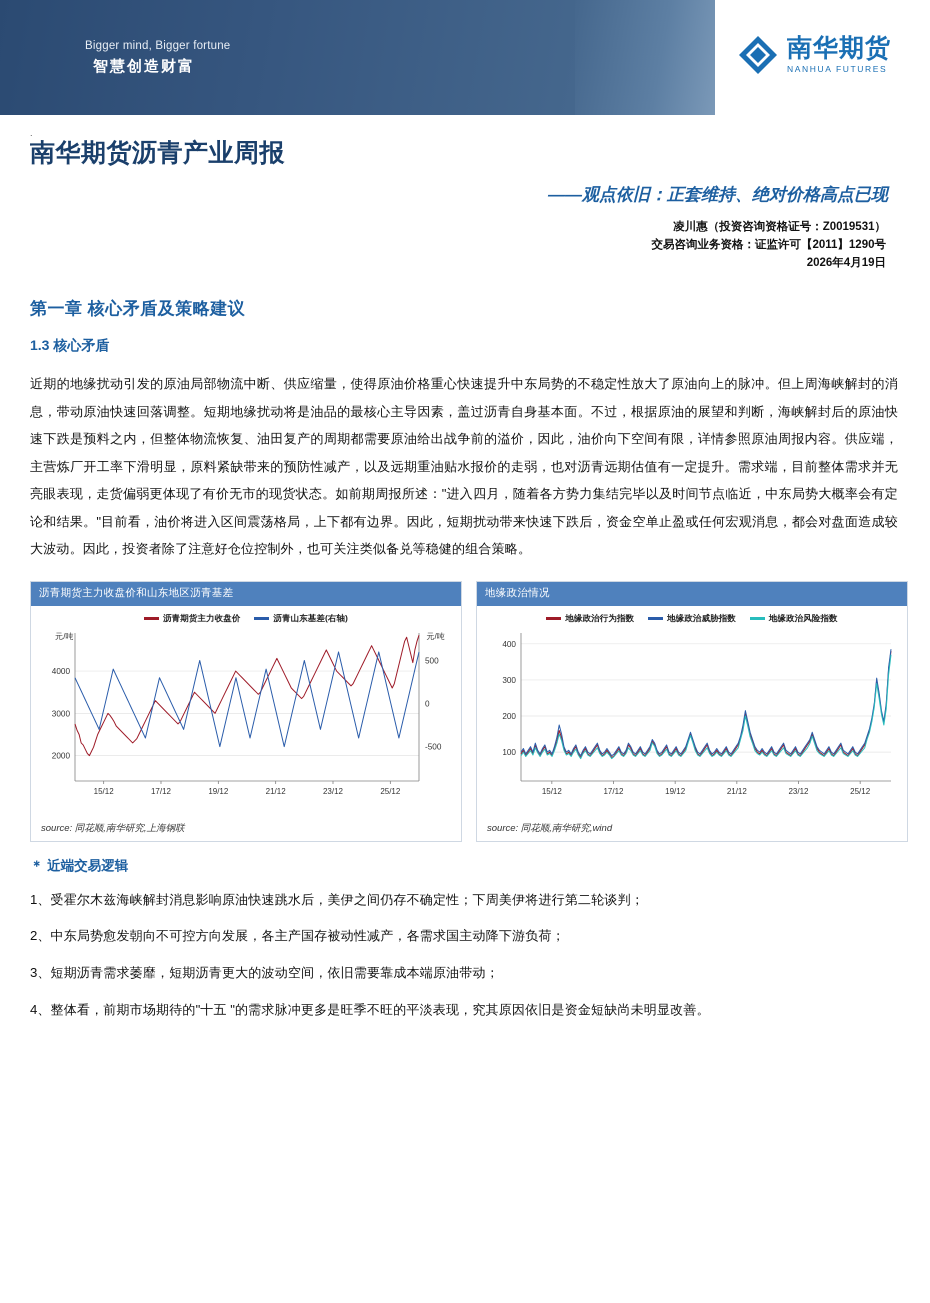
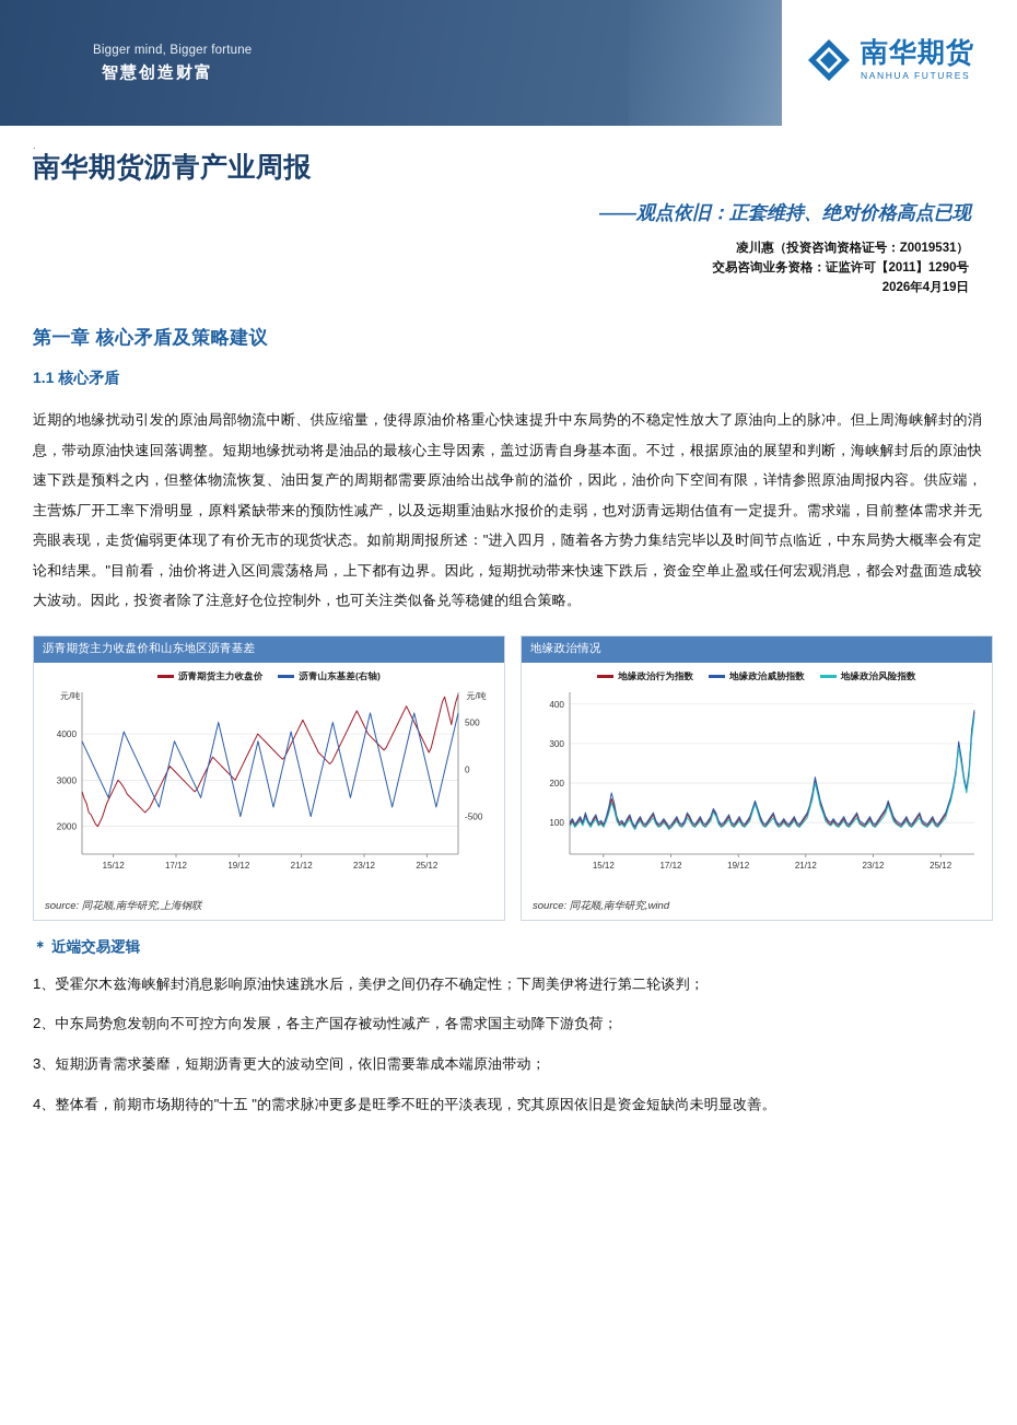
  Bigger mind, Bigger fortune
  智慧创造财富
  南华期货
  NANHUA FUTURES
  .
  南华期货沥青产业周报
  ——观点依旧：正套维持、绝对价格高点已现
  凌川惠（投资咨询资格证号：Z0019531）
  交易咨询业务资格：证监许可【2011】1290号
  2026年4月19日
  第一章 核心矛盾及策略建议
- 1.3 核心矛盾
+ 1.1 核心矛盾
  近期的地缘扰动引发的原油局部物流中断、供应缩量，使得原油价格重心快速提升中东局势的不稳定性放大了原油向上的脉冲。但上周海峡解封的消息，带动原油快速回落调整。短期地缘扰动将是油品的最核心主导因素，盖过沥青自身基本面。不过，根据原油的展望和判断，海峡解封后的原油快速下跌是预料之内，但整体物流恢复、油田复产的周期都需要原油给出战争前的溢价，因此，油价向下空间有限，详情参照原油周报内容。供应端，主营炼厂开工率下滑明显，原料紧缺带来的预防性减产，以及远期重油贴水报价的走弱，也对沥青远期估值有一定提升。需求端，目前整体需求并无亮眼表现，走货偏弱更体现了有价无市的现货状态。如前期周报所述："进入四月，随着各方势力集结完毕以及时间节点临近，中东局势大概率会有定论和结果。"目前看，油价将进入区间震荡格局，上下都有边界。因此，短期扰动带来快速下跌后，资金空单止盈或任何宏观消息，都会对盘面造成较大波动。因此，投资者除了注意好仓位控制外，也可关注类似备兑等稳健的组合策略。
  沥青期货主力收盘价和山东地区沥青基差
  沥青期货主力收盘价
  沥青山东基差(右轴)
  元/吨
  元/吨
  2000
  3000
  4000
  -500
  0
  500
  15/12
  17/12
  19/12
  21/12
  23/12
  25/12
  source: 同花顺,南华研究,上海钢联
  地缘政治情况
  地缘政治行为指数
  地缘政治威胁指数
  地缘政治风险指数
  100
  200
  300
  400
  15/12
  17/12
  19/12
  21/12
  23/12
  25/12
  source: 同花顺,南华研究,wind
  ＊ 近端交易逻辑
  1、受霍尔木兹海峡解封消息影响原油快速跳水后，美伊之间仍存不确定性；下周美伊将进行第二轮谈判；
  2、中东局势愈发朝向不可控方向发展，各主产国存被动性减产，各需求国主动降下游负荷；
  3、短期沥青需求萎靡，短期沥青更大的波动空间，依旧需要靠成本端原油带动；
  4、整体看，前期市场期待的"十五 "的需求脉冲更多是旺季不旺的平淡表现，究其原因依旧是资金短缺尚未明显改善。
